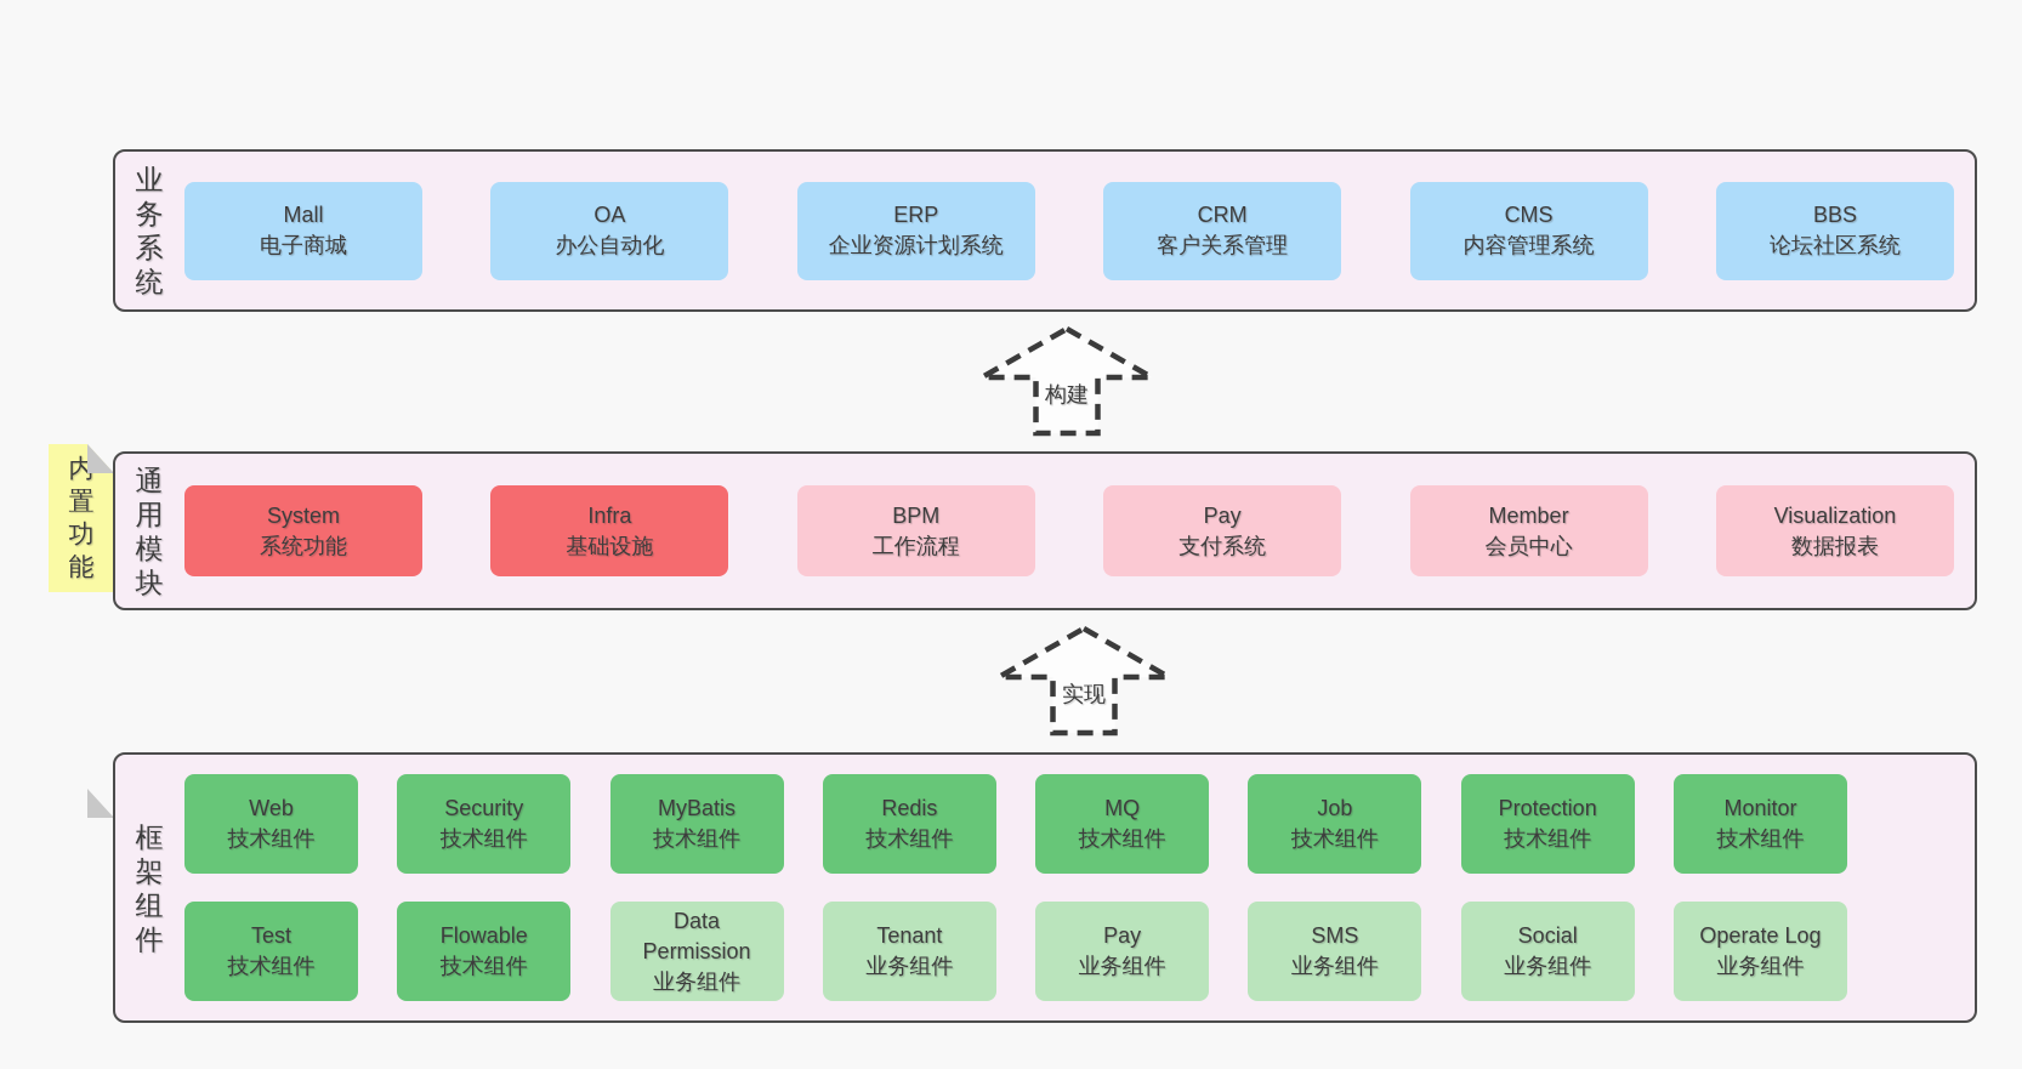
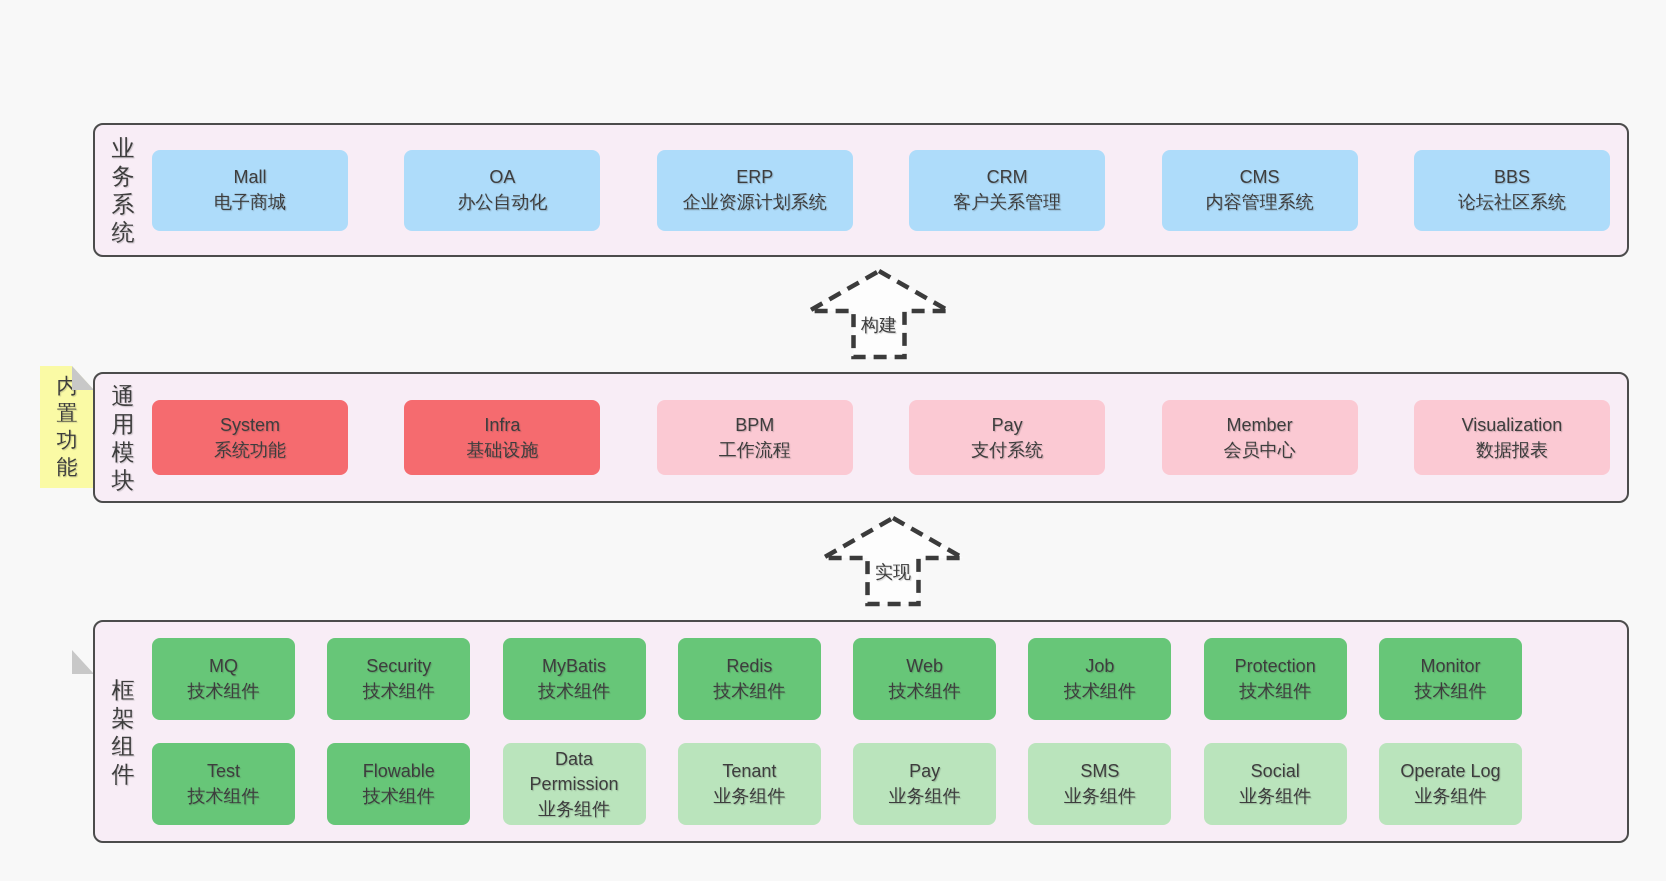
  内置功能
  业务系统
  Mall
  电子商城
  OA
  办公自动化
  ERP
  企业资源计划系统
  CRM
  客户关系管理
  CMS
  内容管理系统
  BBS
  论坛社区系统
  构建
  通用模块
  System
  系统功能
  Infra
  基础设施
  BPM
  工作流程
  Pay
  支付系统
  Member
  会员中心
  Visualization
  数据报表
  实现
  框架组件
- Web
+ MQ
  技术组件
  Security
  技术组件
  MyBatis
  技术组件
  Redis
  技术组件
- MQ
+ Web
  技术组件
  Job
  技术组件
  Protection
  技术组件
  Monitor
  技术组件
  Test
  技术组件
  Flowable
  技术组件
  Data Permission
  业务组件
  Tenant
  业务组件
  Pay
  业务组件
  SMS
  业务组件
  Social
  业务组件
  Operate Log
  业务组件
